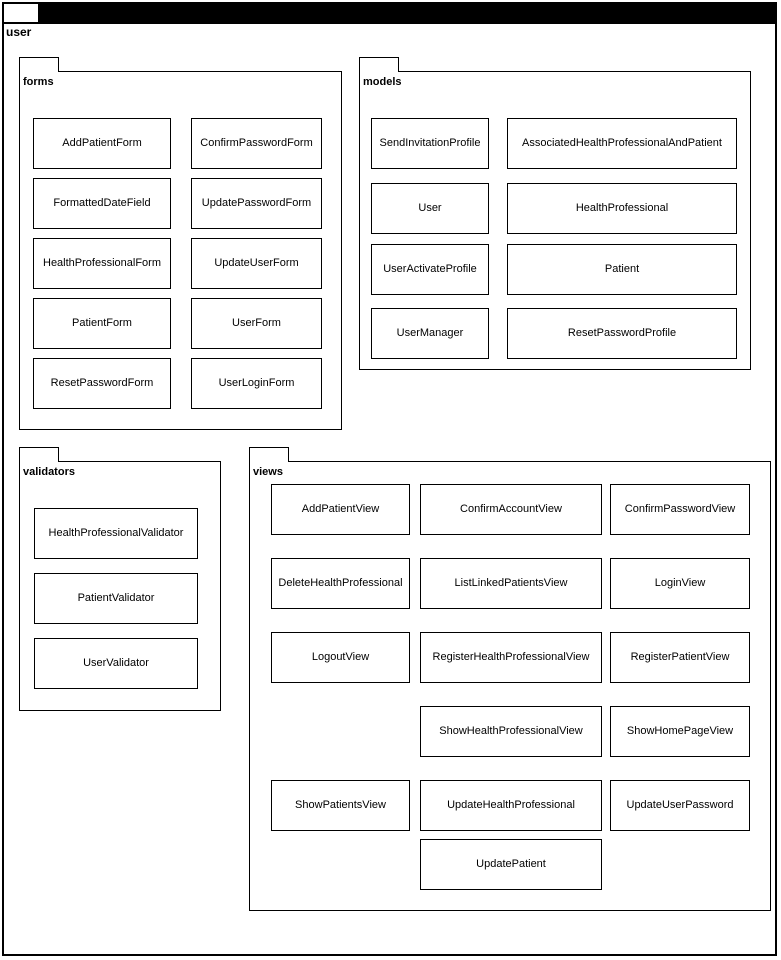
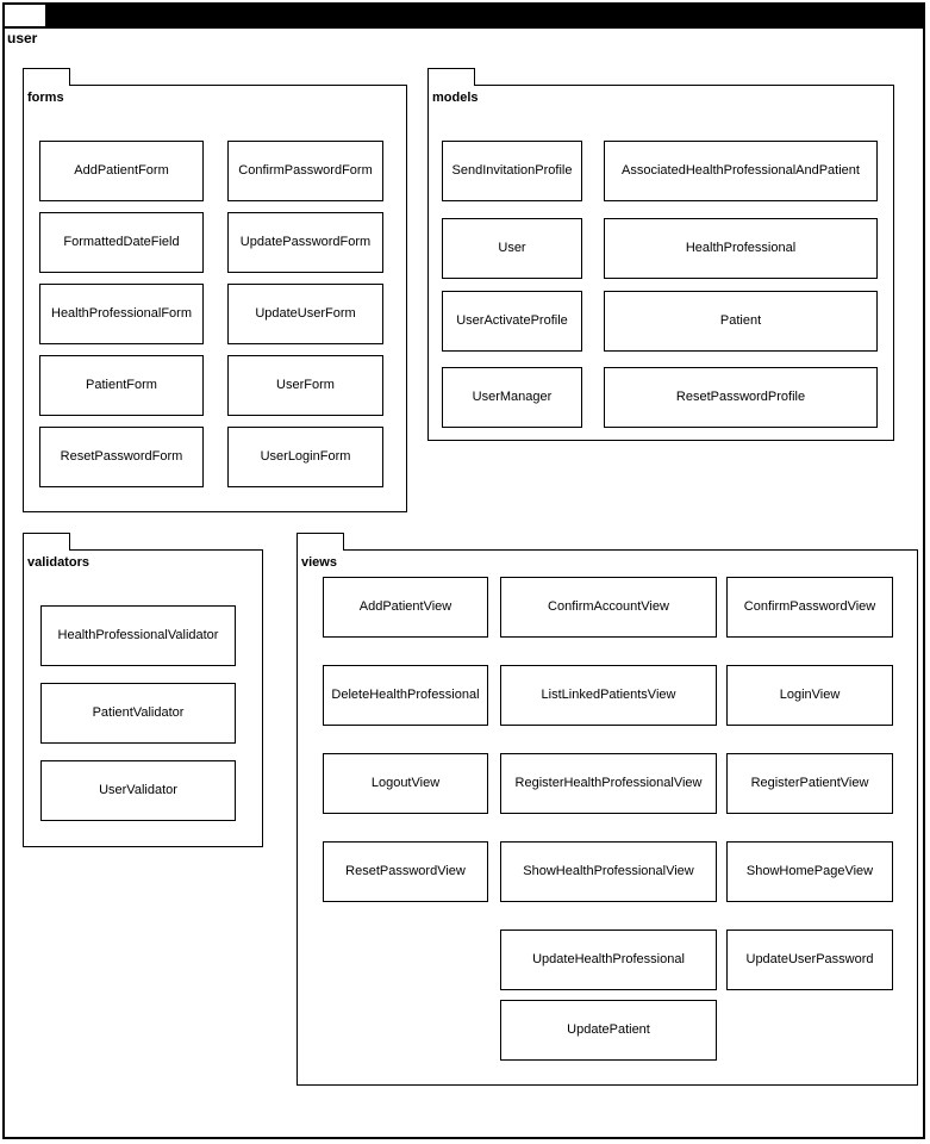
  user
  forms
  AddPatientForm
  ConfirmPasswordForm
  FormattedDateField
  UpdatePasswordForm
  HealthProfessionalForm
  UpdateUserForm
  PatientForm
  UserForm
  ResetPasswordForm
  UserLoginForm
  models
  SendInvitationProfile
  AssociatedHealthProfessionalAndPatient
  User
  HealthProfessional
  UserActivateProfile
  Patient
  UserManager
  ResetPasswordProfile
  validators
  HealthProfessionalValidator
  PatientValidator
  UserValidator
  views
  AddPatientView
  ConfirmAccountView
  ConfirmPasswordView
  DeleteHealthProfessional
  ListLinkedPatientsView
  LoginView
  LogoutView
  RegisterHealthProfessionalView
  RegisterPatientView
+ ResetPasswordView
  ShowHealthProfessionalView
  ShowHomePageView
- ShowPatientsView
  UpdateHealthProfessional
  UpdateUserPassword
  UpdatePatient
